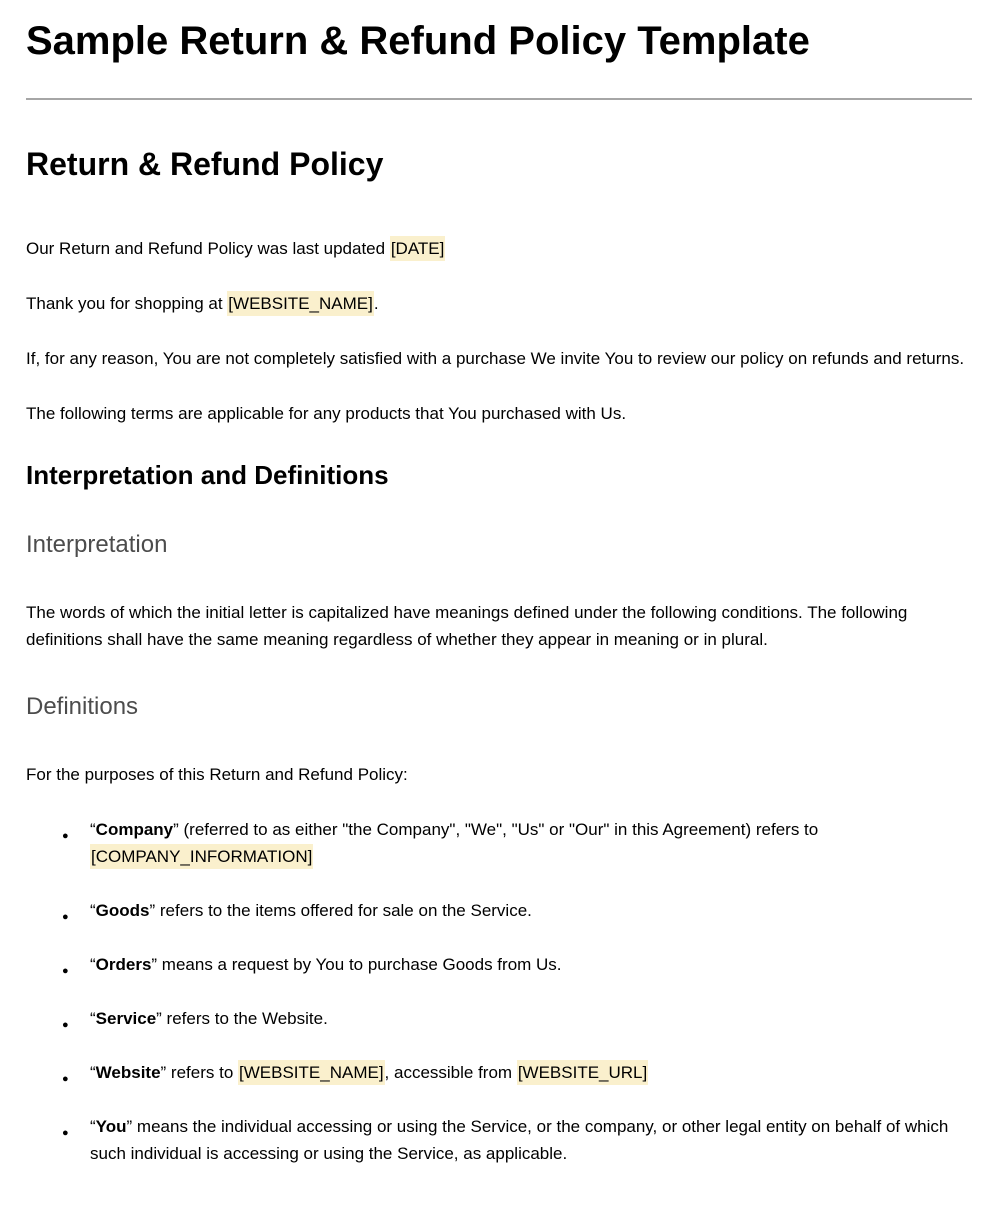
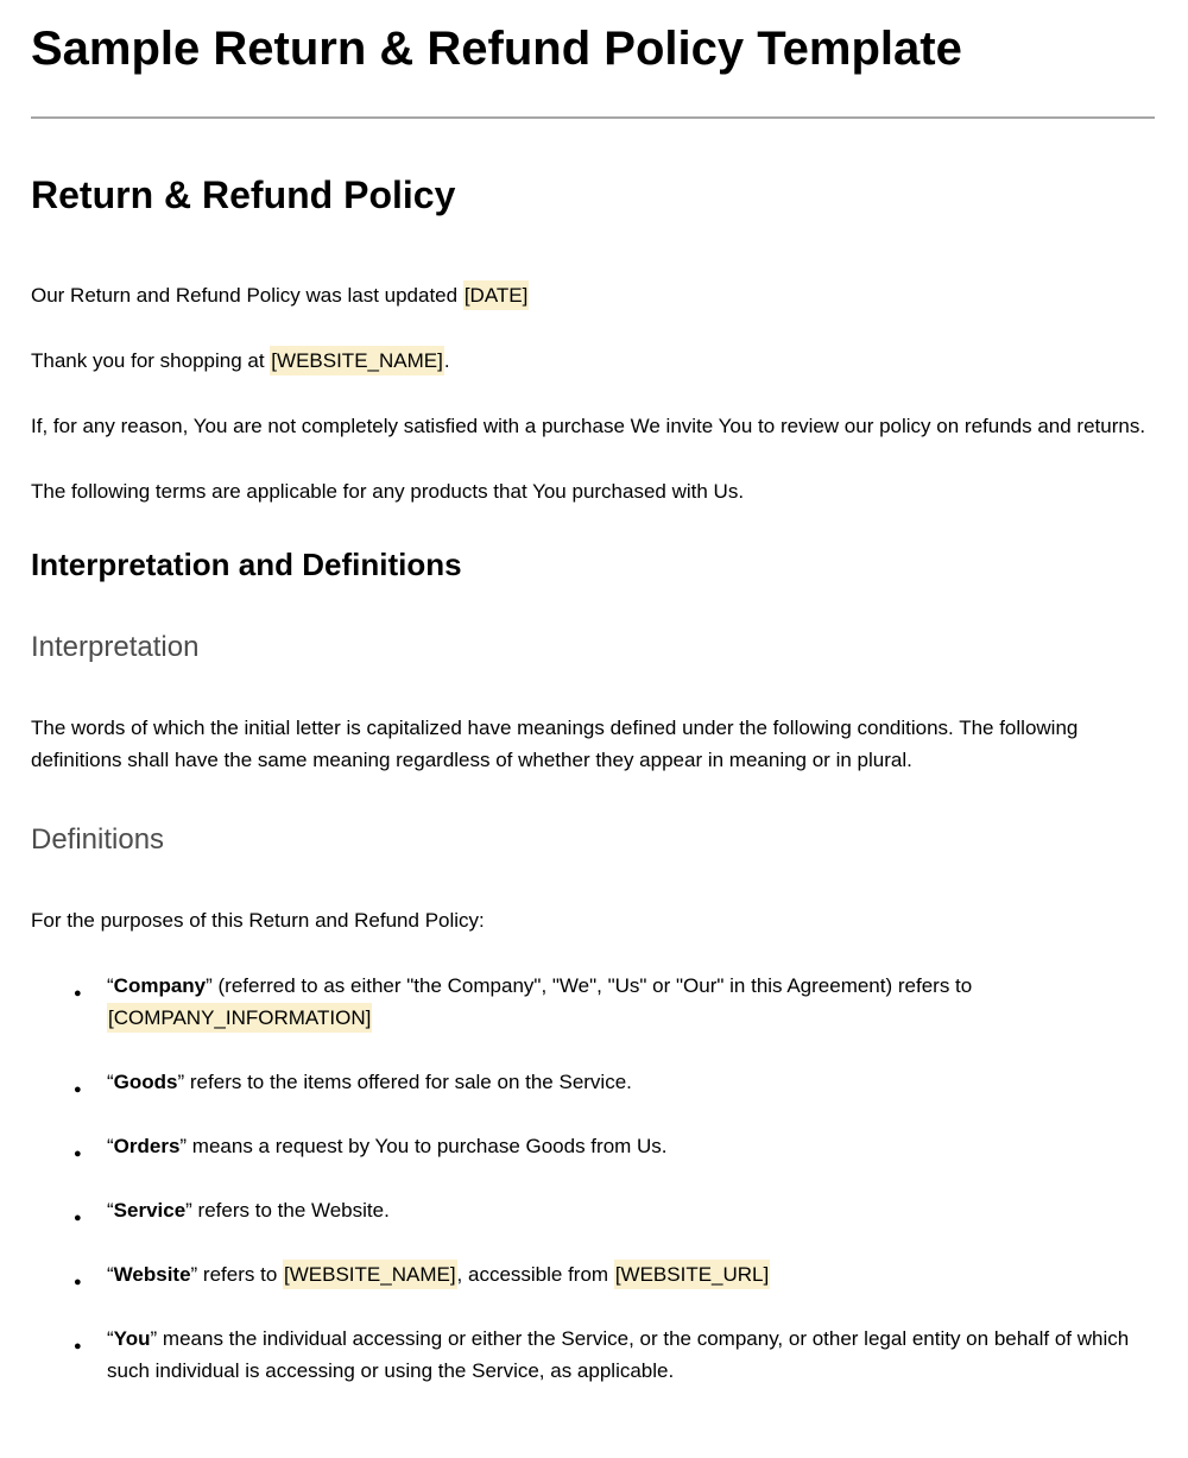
  Sample Return & Refund Policy Template
  Return & Refund Policy
  Our Return and Refund Policy was last updated [DATE]
  Thank you for shopping at [WEBSITE_NAME].
  If, for any reason, You are not completely satisfied with a purchase We invite You to review our policy on refunds and returns.
  The following terms are applicable for any products that You purchased with Us.
  Interpretation and Definitions
  Interpretation
  The words of which the initial letter is capitalized have meanings defined under the following conditions. The following definitions shall have the same meaning regardless of whether they appear in meaning or in plural.
  Definitions
  For the purposes of this Return and Refund Policy:
  “Company” (referred to as either "the Company", "We", "Us" or "Our" in this Agreement) refers to [COMPANY_INFORMATION]
  “Goods” refers to the items offered for sale on the Service.
  “Orders” means a request by You to purchase Goods from Us.
  “Service” refers to the Website.
  “Website” refers to [WEBSITE_NAME], accessible from [WEBSITE_URL]
- “You” means the individual accessing or using the Service, or the company, or other legal entity on behalf of which such individual is accessing or using the Service, as applicable.
+ “You” means the individual accessing or either the Service, or the company, or other legal entity on behalf of which such individual is accessing or using the Service, as applicable.
